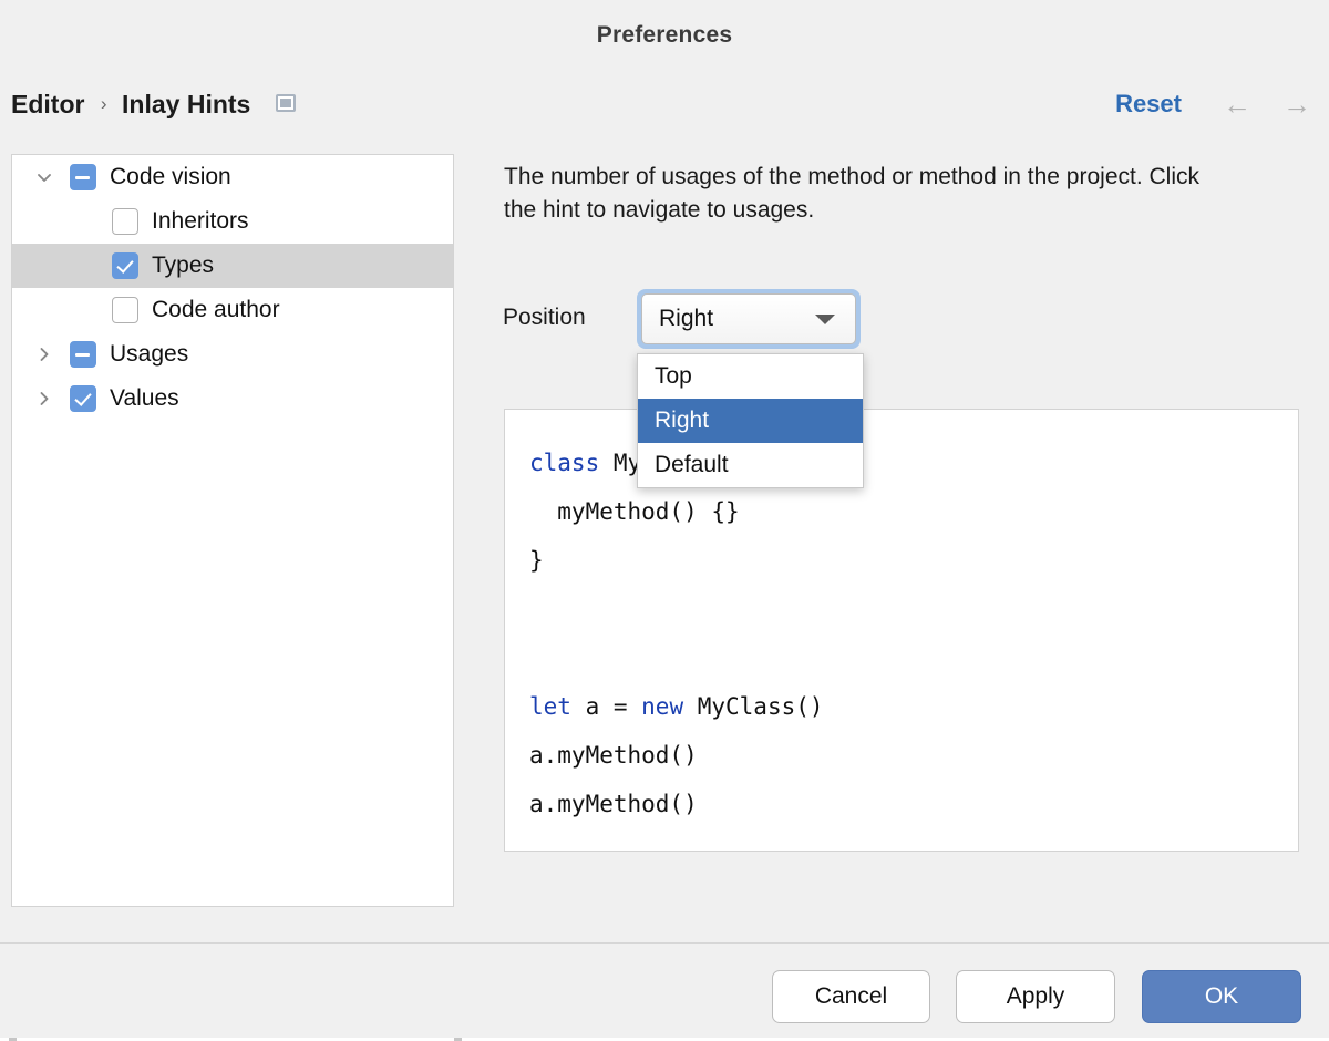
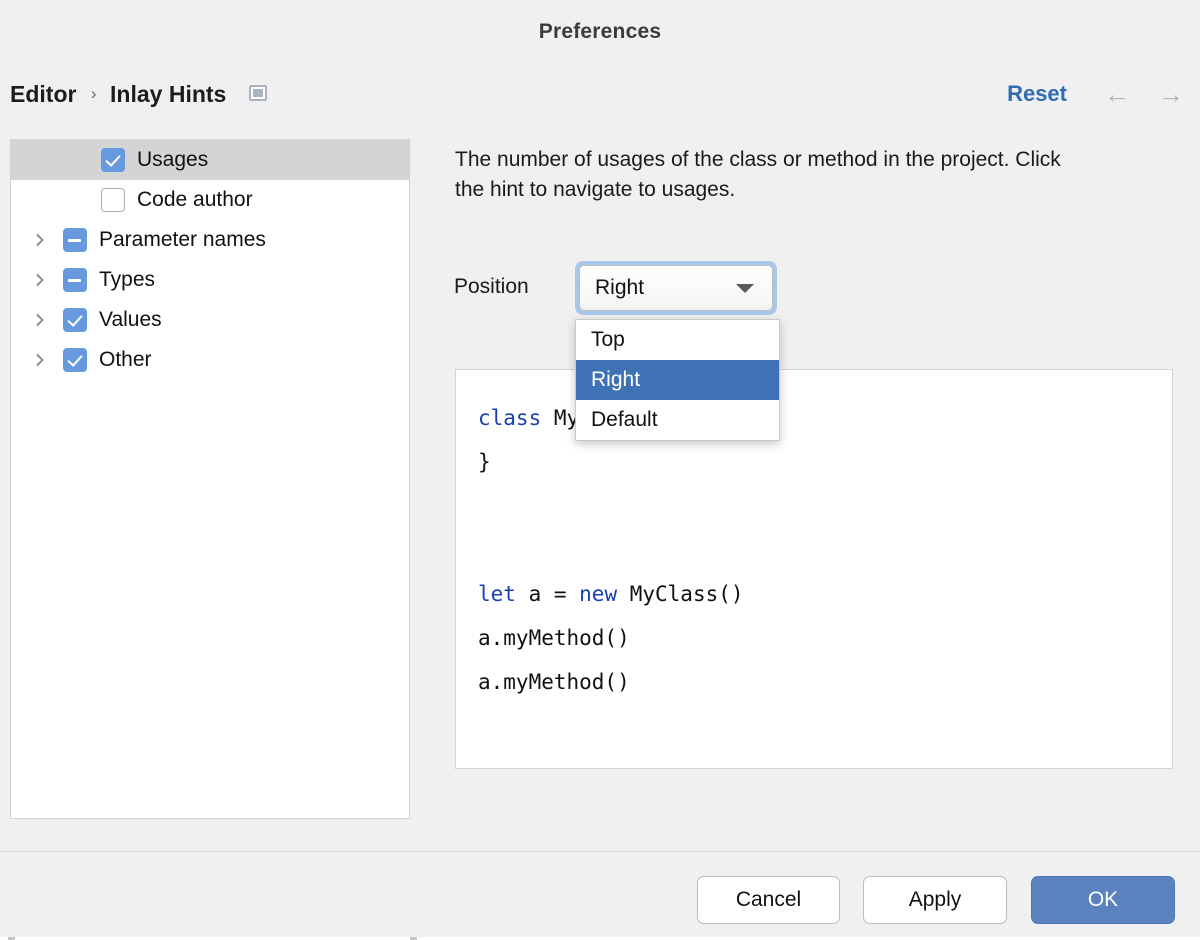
  Preferences
  Editor › Inlay Hints
  Reset
  ←
  →
- Code vision
- Inheritors
- Types
+ Usages
  Code author
+ Parameter names
- Usages
+ Types
  Values
+ Other
- The number of usages of the method or method in the project. Click the hint to navigate to usages.
+ The number of usages of the class or method in the project. Click the hint to navigate to usages.
  Position
  Right
- myMethod() {}
  }
  let a = new MyClass()
  a.myMethod()
  a.myMethod()
  Top
  Right
  Default
  Cancel
  Apply
  OK
